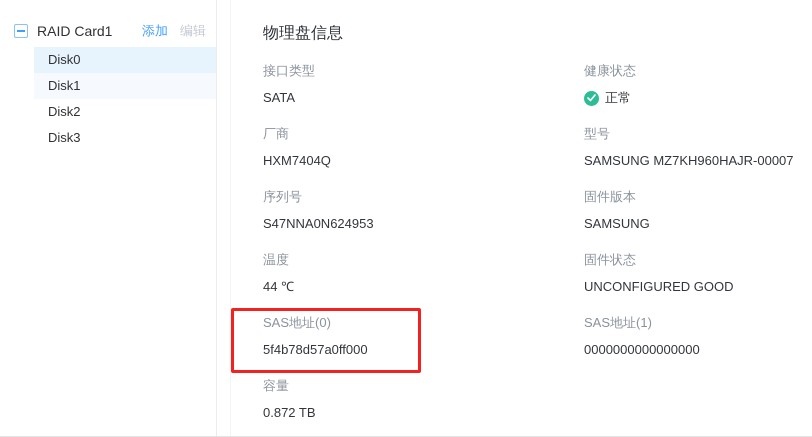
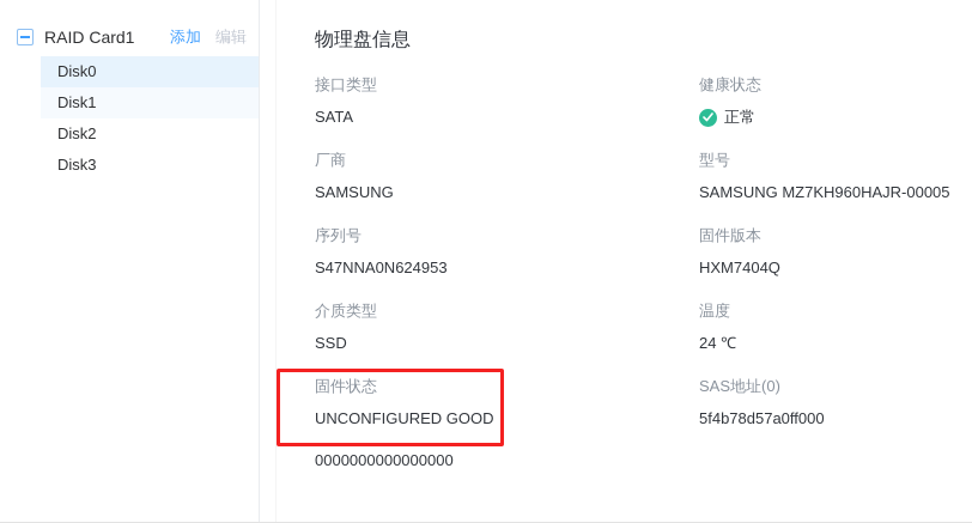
  RAID Card1
  添加
  编辑
  Disk0
  Disk1
  Disk2
  Disk3
  物理盘信息
  接口类型
  SATA
  健康状态
  正常
  厂商
- HXM7404Q
+ SAMSUNG
  型号
- SAMSUNG MZ7KH960HAJR-00007
+ SAMSUNG MZ7KH960HAJR-00005
  序列号
  S47NNA0N624953
  固件版本
- SAMSUNG
+ HXM7404Q
+ 介质类型
+ SSD
  温度
- 44 ℃
+ 24 ℃
  固件状态
  UNCONFIGURED GOOD
  SAS地址(0)
  5f4b78d57a0ff000
- SAS地址(1)
  0000000000000000
- 容量
- 0.872 TB
